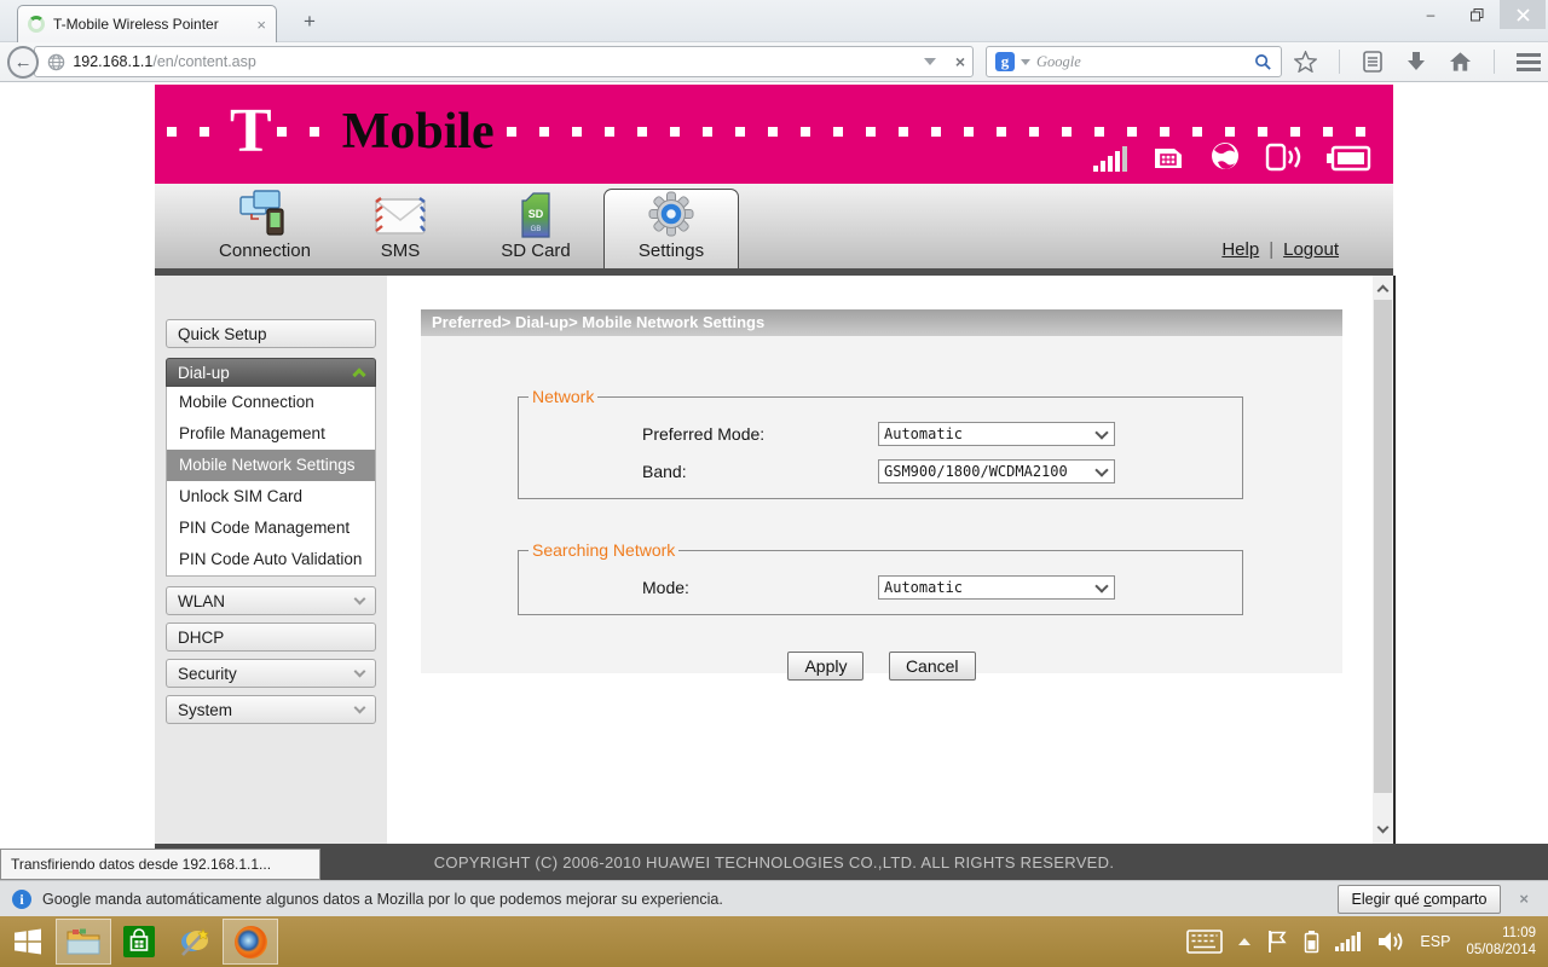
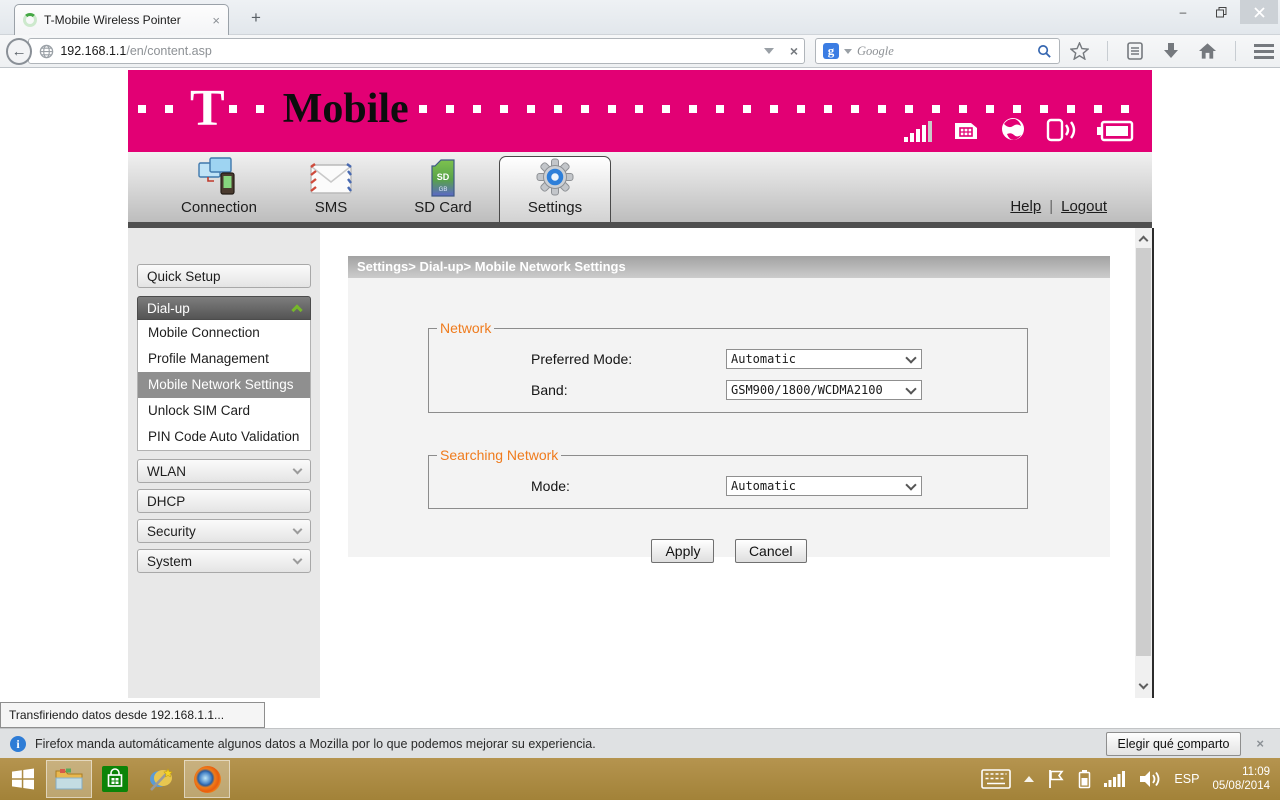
  T-Mobile Wireless Pointer
  ×
  +
  –
  ←
  192.168.1.1/en/content.asp
  ×
  g
  Google
  T
  Mobile
  Connection
  SMS
  SD
  SD Card
  Settings
  Help | Logout
  Quick Setup
  Dial-up
  Mobile Connection
  Profile Management
  Mobile Network Settings
  Unlock SIM Card
- PIN Code Management
  PIN Code Auto Validation
  WLAN
  DHCP
  Security
  System
- Preferred> Dial-up> Mobile Network Settings
+ Settings> Dial-up> Mobile Network Settings
  Network
  Preferred Mode:
  Automatic
  Band:
  GSM900/1800/WCDMA2100
  Searching Network
  Mode:
  Automatic
  Apply Cancel
- COPYRIGHT (C) 2006-2010 HUAWEI TECHNOLOGIES CO.,LTD. ALL RIGHTS RESERVED.
  Transfiriendo datos desde 192.168.1.1...
  i
- Google manda automáticamente algunos datos a Mozilla por lo que podemos mejorar su experiencia.
+ Firefox manda automáticamente algunos datos a Mozilla por lo que podemos mejorar su experiencia.
  Elegir qué comparto
  ×
  ESP
  11:09
  05/08/2014
